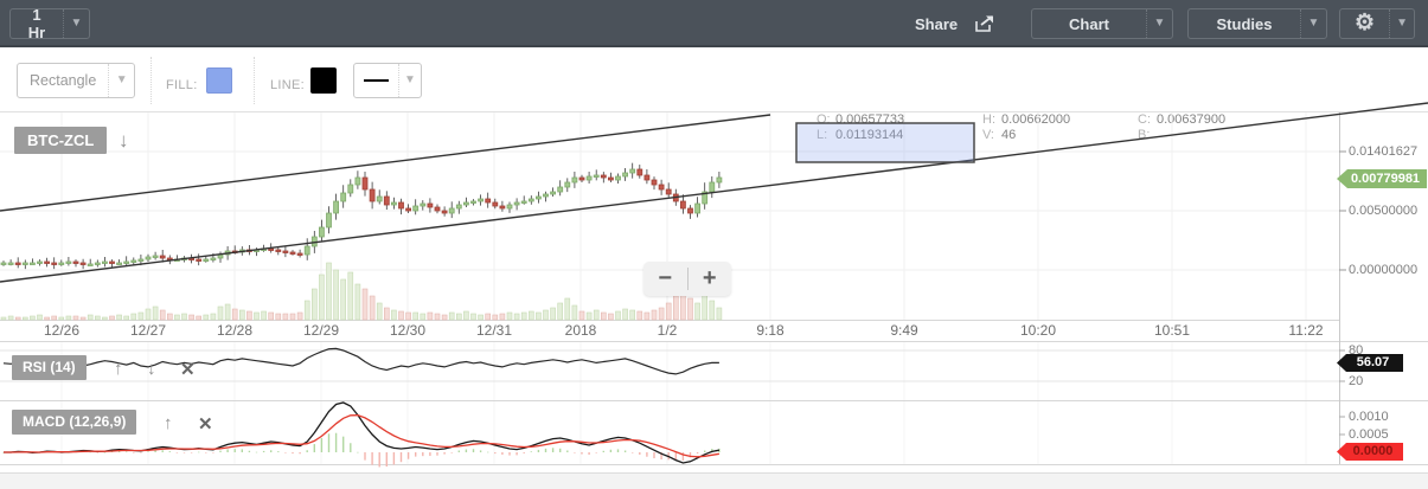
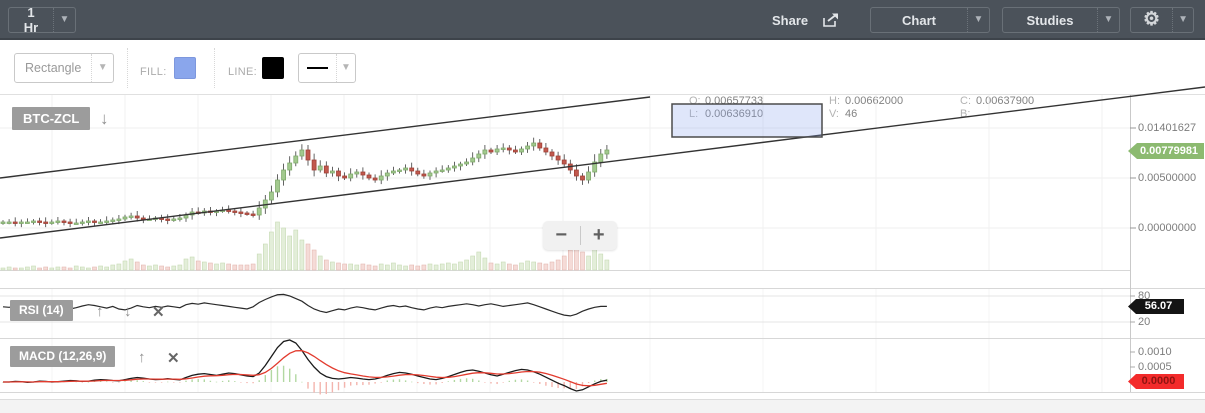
  1 Hr
  ▼
  Share
  Chart
  ▼
  Studies
  ▼
  ⚙
  ▼
  Rectangle
  ▼
  FILL:
  LINE:
  ▼
  O: 0.00657733
- L: 0.01193144
+ L: 0.00636910
  H: 0.0062000
  V: 46
  C: 0.00637900
  B:
  BTC-ZCL
  ↓
  0.00779981
  −
  +
- 12/26
- 12/27
- 12/28
- 12/29
- 12/30
- 12/31
- 2018
- 1/2
- 9:18
- 9:49
- 10:20
- 10:51
- 11:22
  0.01401627
  0.00500000
  0.00000000
  RSI (14)
  ↑
  ↓
  ✕
  80
  20
  56.07
  MACD (12,26,9)
  ↑
  ✕
  0.0010
  0.0005
  0.0000
